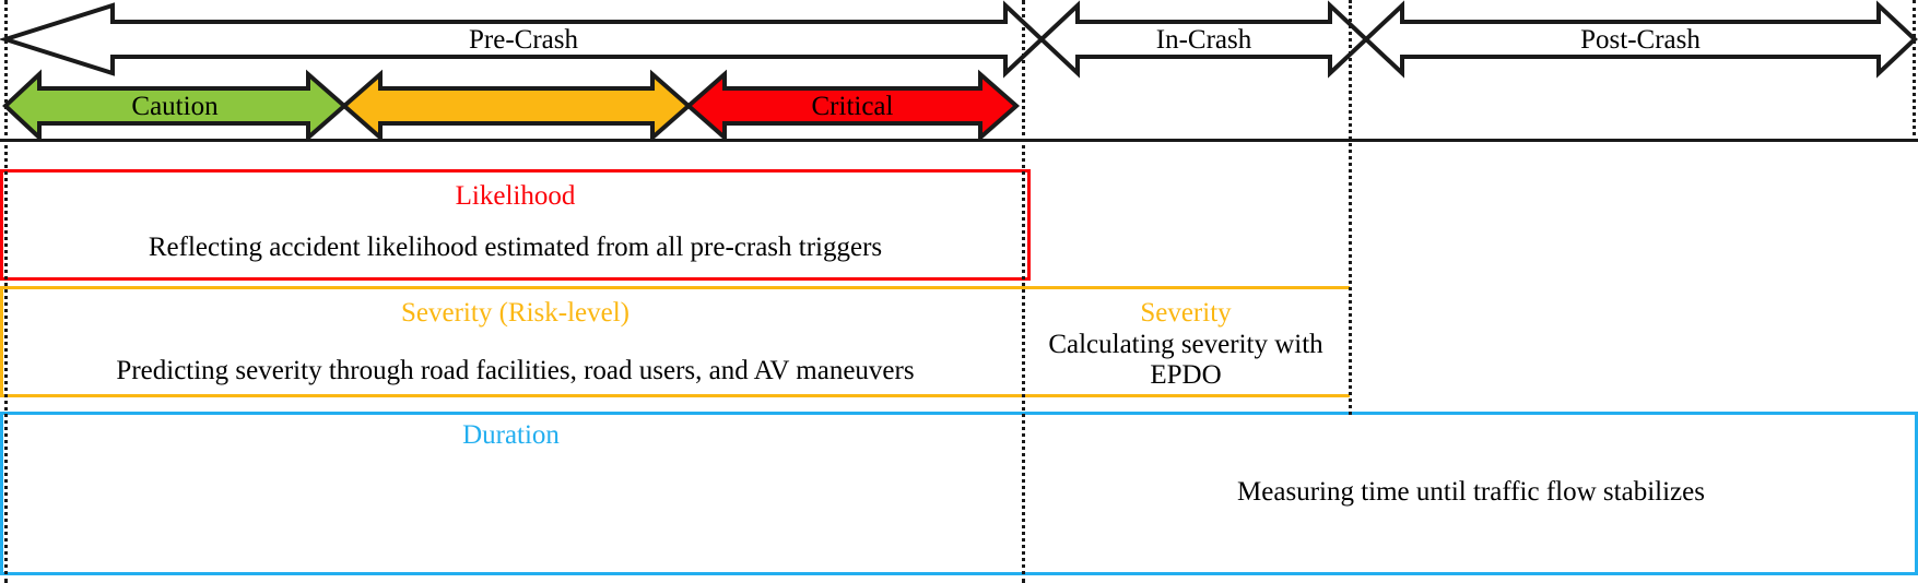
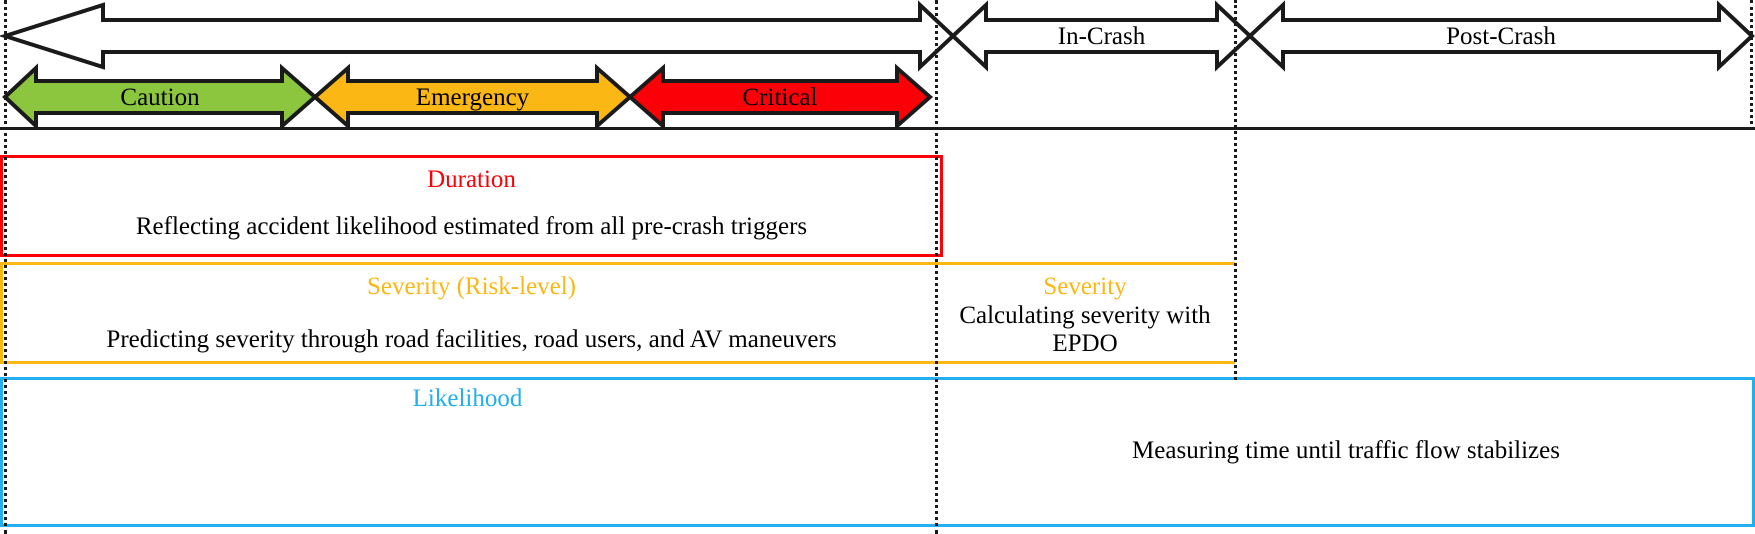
- Pre-Crash
  In-Crash
  Post-Crash
  Caution
+ Emergency
  Critical
- Likelihood
+ Duration
  Reflecting accident likelihood estimated from all pre-crash triggers
  Severity (Risk-level)
  Predicting severity through road facilities, road users, and AV maneuvers
  Severity
  Calculating severity with EPDO
- Duration
+ Likelihood
  Measuring time until traffic flow stabilizes
